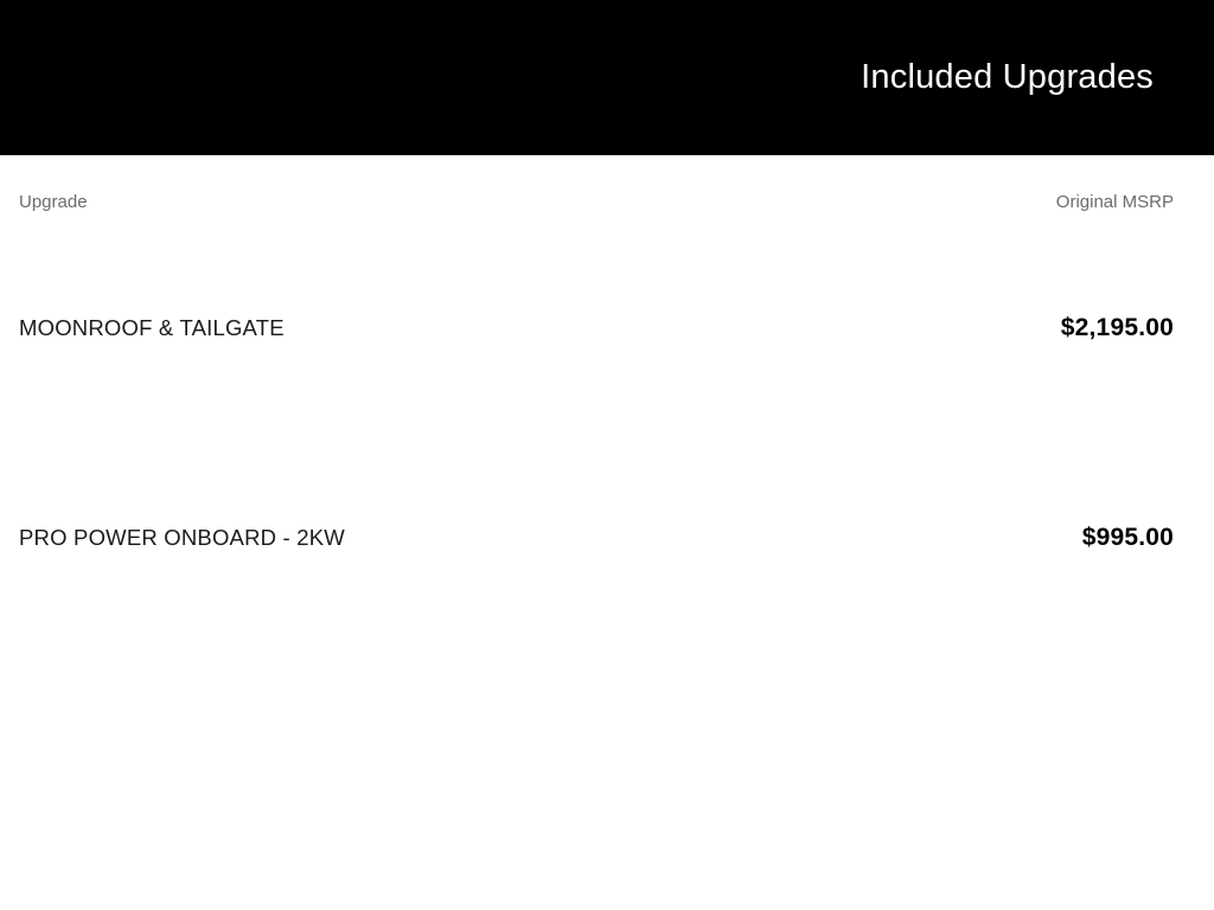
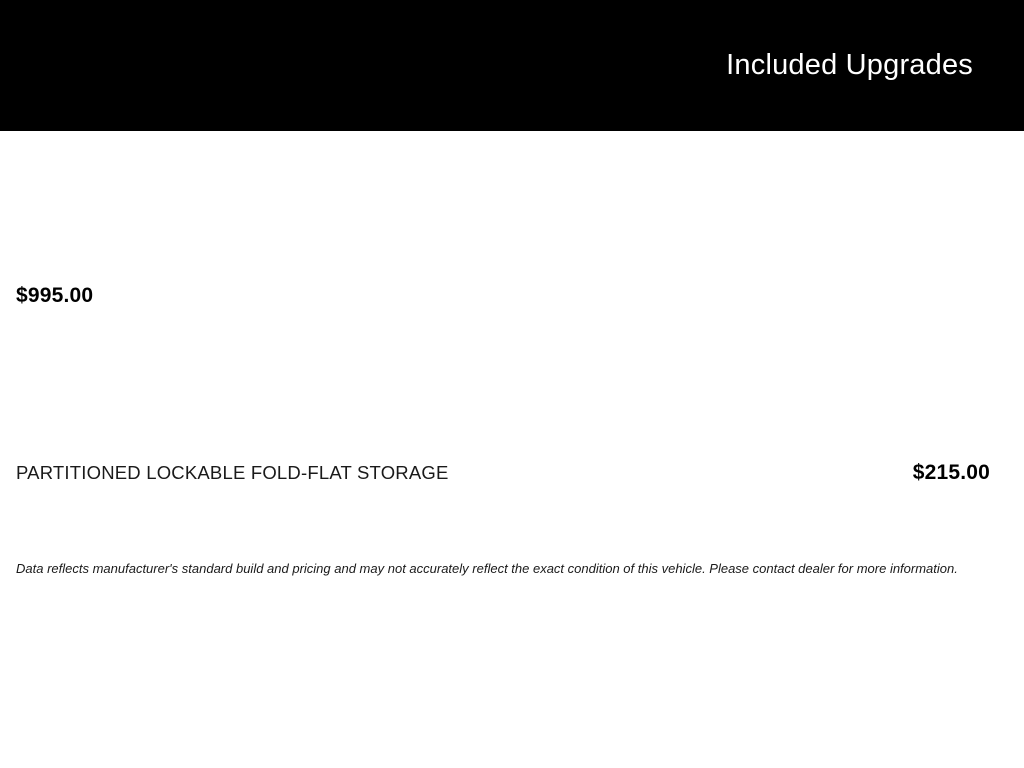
  Included Upgrades
- Upgrade
- Original MSRP
- MOONROOF & TAILGATE
- $2,195.00
- PRO POWER ONBOARD - 2KW
  $995.00
+ PARTITIONED LOCKABLE FOLD-FLAT STORAGE
+ $215.00
+ Data reflects manufacturer's standard build and pricing and may not accurately reflect the exact condition of this vehicle. Please contact dealer for more information.
